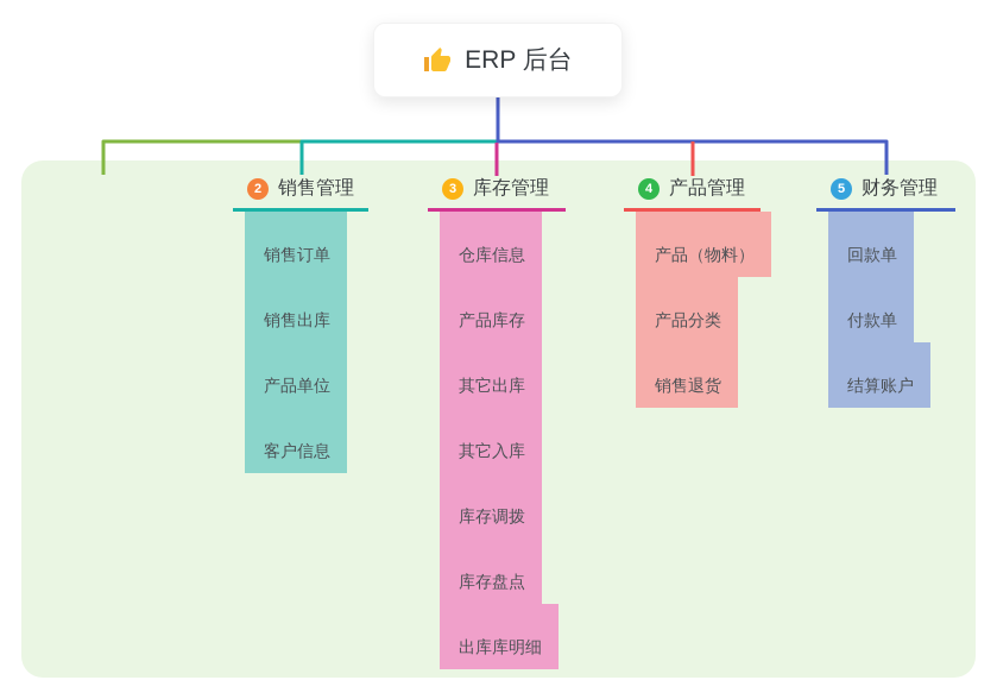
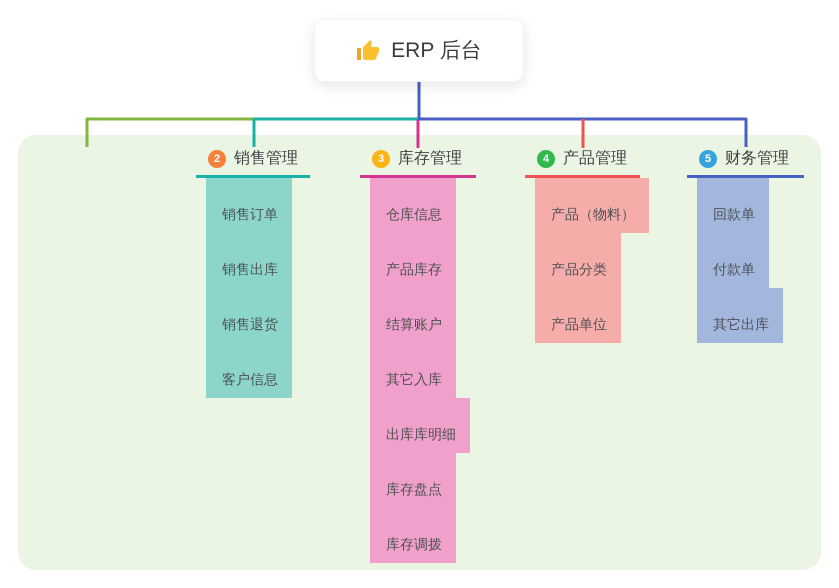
  ERP 后台
  2
  销售管理
  销售订单
  销售出库
- 产品单位
+ 销售退货
  客户信息
  3
  库存管理
  仓库信息
  产品库存
- 其它出库
+ 结算账户
  其它入库
- 库存调拨
+ 出库库明细
  库存盘点
- 出库库明细
+ 库存调拨
  4
  产品管理
  产品（物料）
  产品分类
- 销售退货
+ 产品单位
  5
  财务管理
  回款单
  付款单
- 结算账户
+ 其它出库
